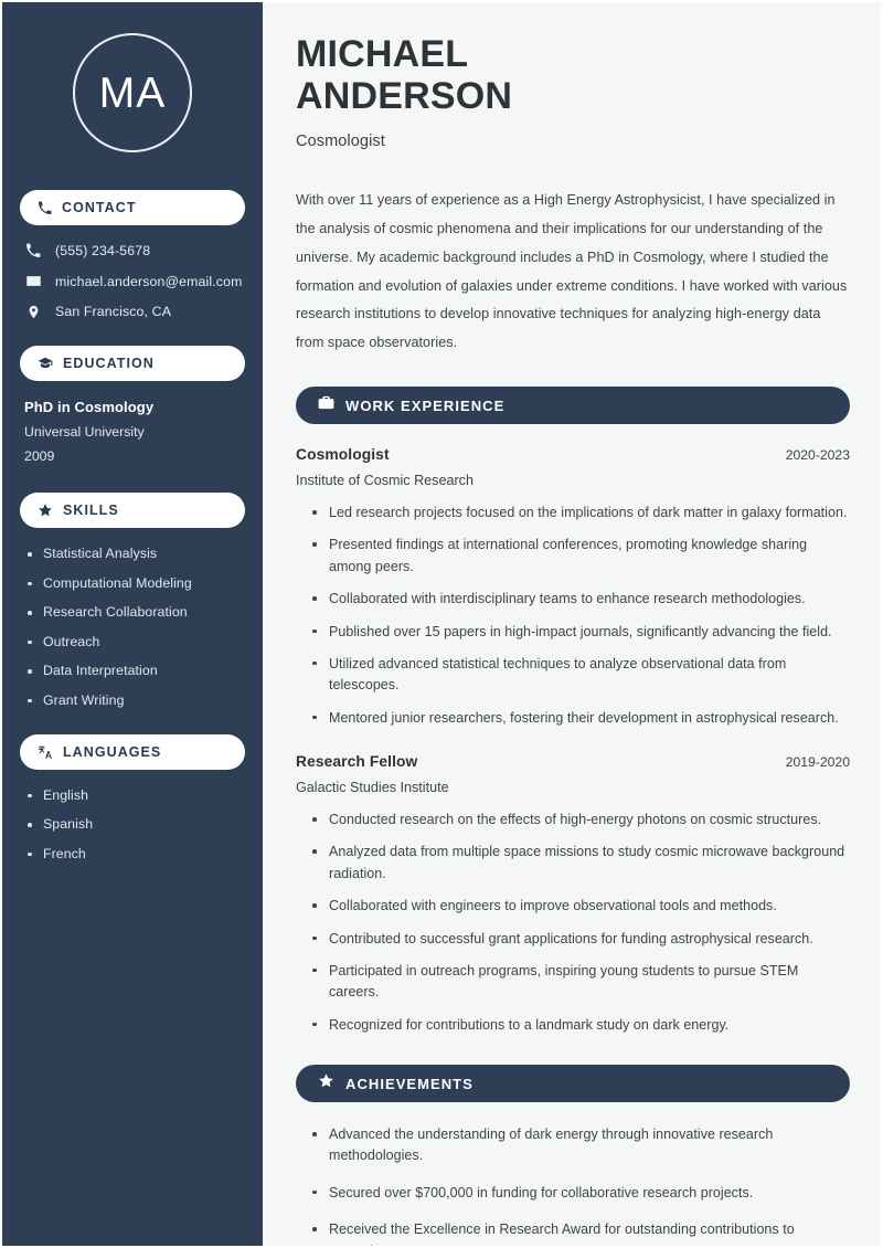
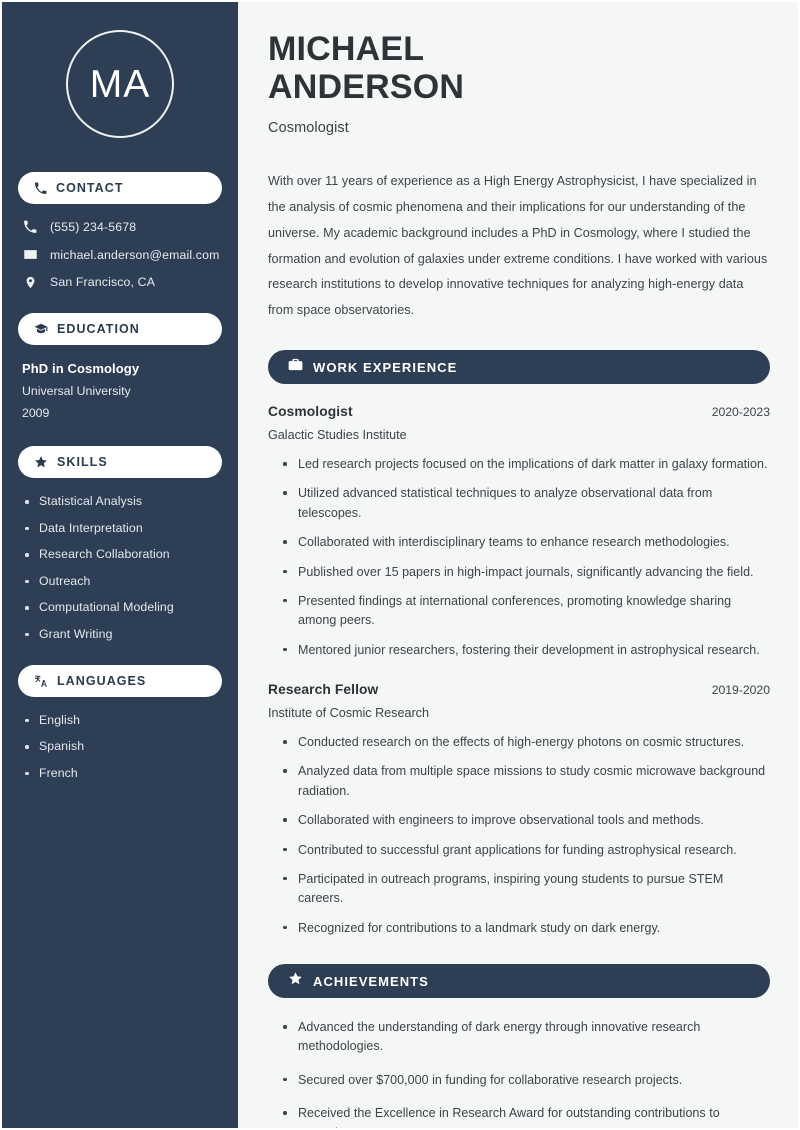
  MA
  CONTACT
  (555) 234-5678
  michael.anderson@email.com
  San Francisco, CA
  EDUCATION
  PhD in Cosmology
  Universal University
  2009
  SKILLS
  Statistical Analysis
- Computational Modeling
+ Data Interpretation
  Research Collaboration
  Outreach
- Data Interpretation
+ Computational Modeling
  Grant Writing
  LANGUAGES
  English
  Spanish
  French
  MICHAEL
  ANDERSON
  Cosmologist
  With over 11 years of experience as a High Energy Astrophysicist, I have specialized in the analysis of cosmic phenomena and their implications for our understanding of the universe. My academic background includes a PhD in Cosmology, where I studied the formation and evolution of galaxies under extreme conditions. I have worked with various research institutions to develop innovative techniques for analyzing high-energy data from space observatories.
  WORK EXPERIENCE
  Cosmologist
  2020-2023
- Institute of Cosmic Research
+ Galactic Studies Institute
  Led research projects focused on the implications of dark matter in galaxy formation.
- Presented findings at international conferences, promoting knowledge sharing among peers.
+ Utilized advanced statistical techniques to analyze observational data from telescopes.
  Collaborated with interdisciplinary teams to enhance research methodologies.
  Published over 15 papers in high-impact journals, significantly advancing the field.
- Utilized advanced statistical techniques to analyze observational data from telescopes.
+ Presented findings at international conferences, promoting knowledge sharing among peers.
  Mentored junior researchers, fostering their development in astrophysical research.
  Research Fellow
  2019-2020
- Galactic Studies Institute
+ Institute of Cosmic Research
  Conducted research on the effects of high-energy photons on cosmic structures.
  Analyzed data from multiple space missions to study cosmic microwave background radiation.
  Collaborated with engineers to improve observational tools and methods.
  Contributed to successful grant applications for funding astrophysical research.
  Participated in outreach programs, inspiring young students to pursue STEM careers.
  Recognized for contributions to a landmark study on dark energy.
  ACHIEVEMENTS
  Advanced the understanding of dark energy through innovative research methodologies.
  Secured over $700,000 in funding for collaborative research projects.
  Received the Excellence in Research Award for outstanding contributions to
